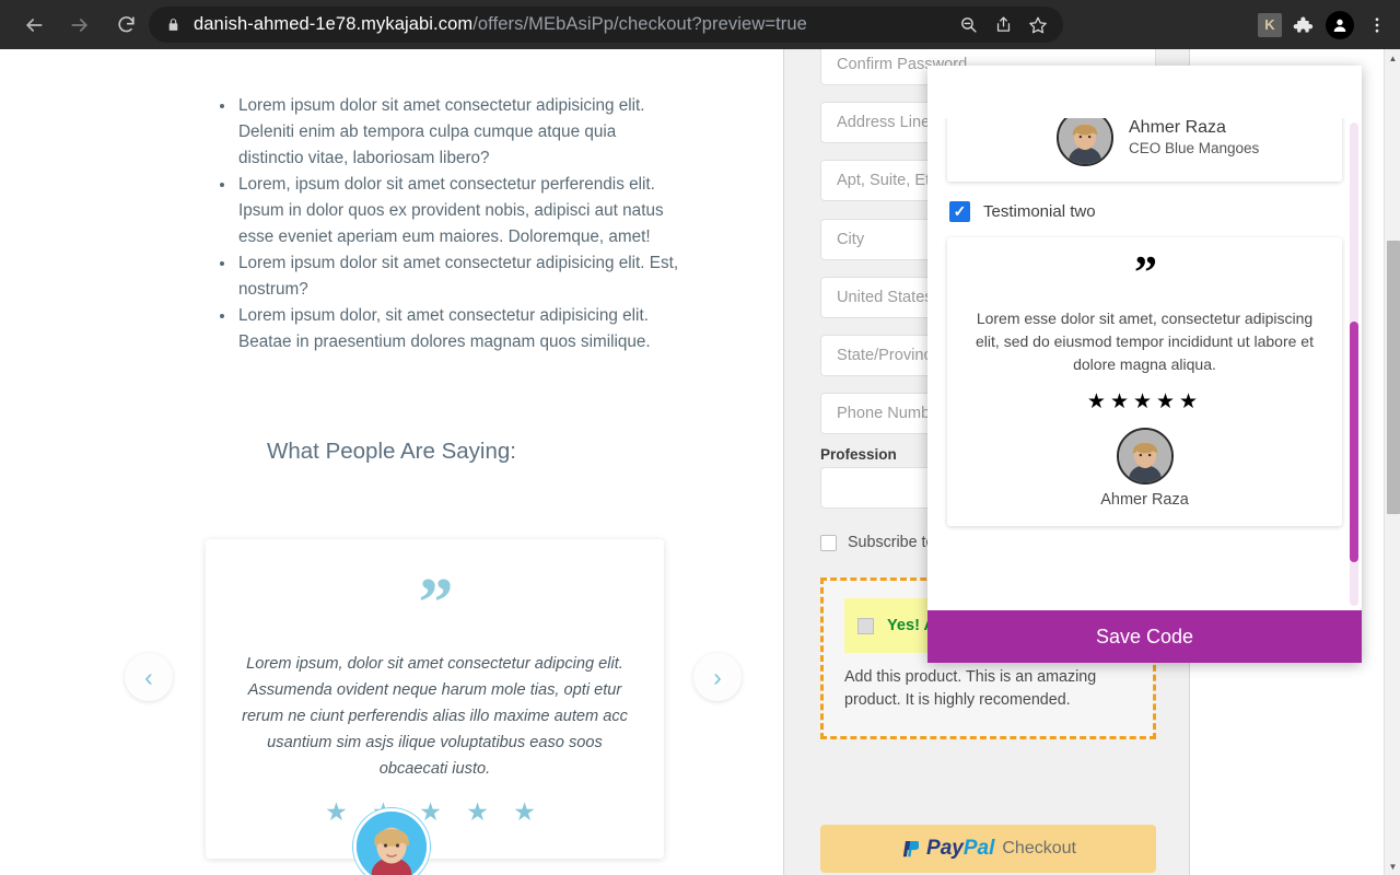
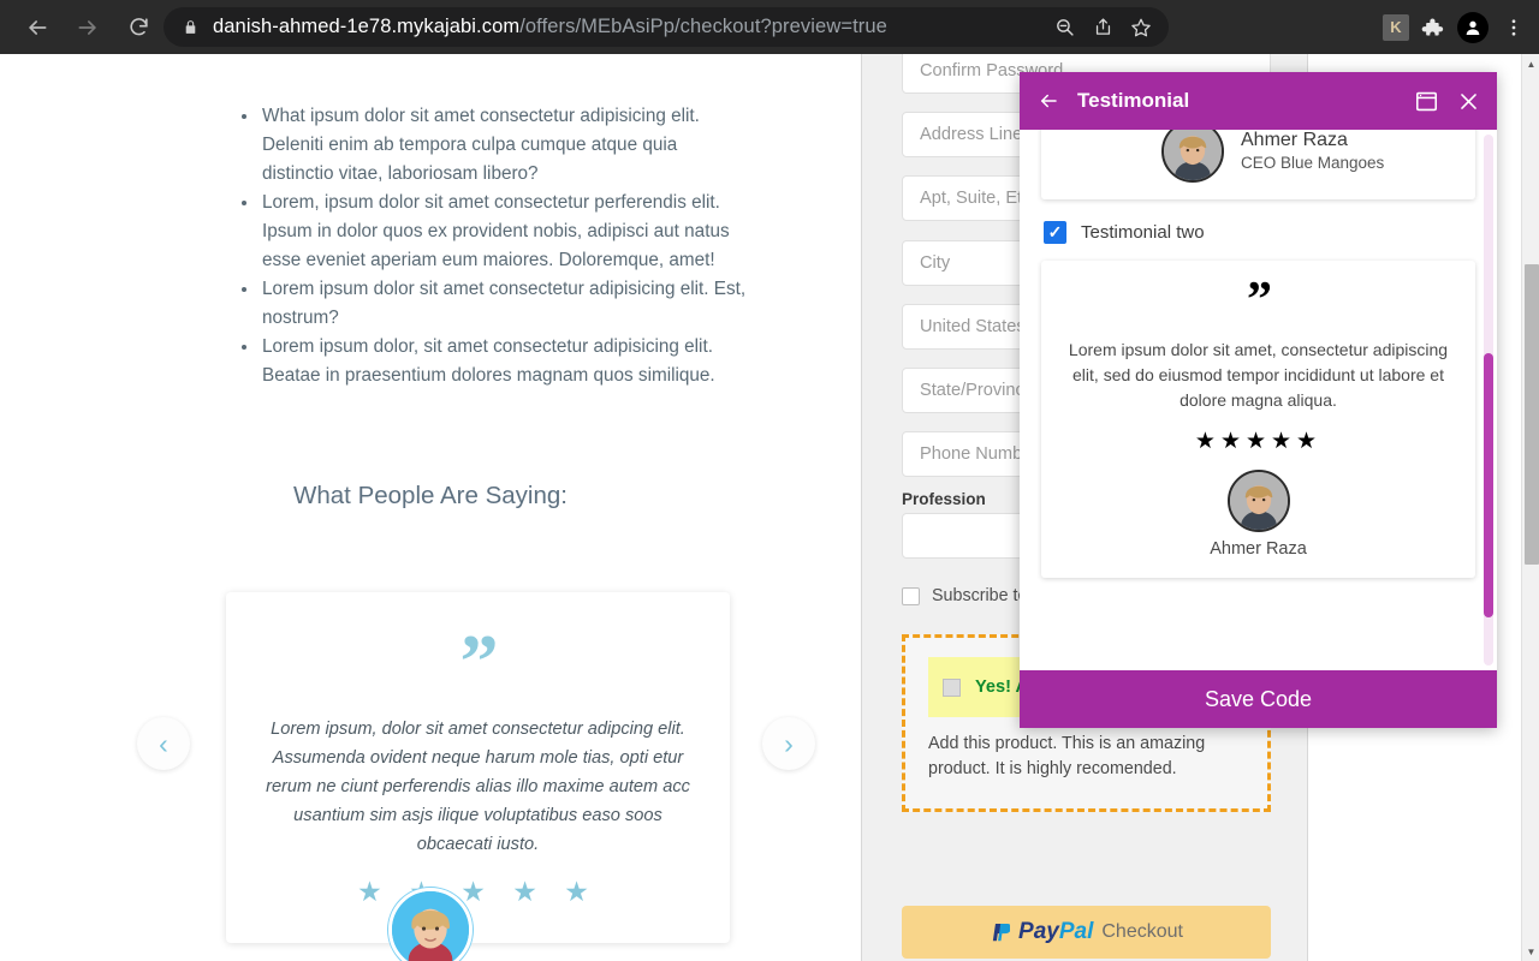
  danish-ahmed-1e78.mykajabi.com/offers/MEbAsiPp/checkout?preview=true
  K
- Lorem ipsum dolor sit amet consectetur adipisicing elit. Deleniti enim ab tempora culpa cumque atque quia distinctio vitae, laboriosam libero?
+ What ipsum dolor sit amet consectetur adipisicing elit. Deleniti enim ab tempora culpa cumque atque quia distinctio vitae, laboriosam libero?
  Lorem, ipsum dolor sit amet consectetur perferendis elit. Ipsum in dolor quos ex provident nobis, adipisci aut natus esse eveniet aperiam eum maiores. Doloremque, amet!
  Lorem ipsum dolor sit amet consectetur adipisicing elit. Est, nostrum?
  Lorem ipsum dolor, sit amet consectetur adipisicing elit. Beatae in praesentium dolores magnam quos similique.
  What People Are Saying:
  ‹
  ›
  ”
  Lorem ipsum, dolor sit amet consectetur adipcing elit. Assumenda ovident neque harum mole tias, opti etur rerum ne ciunt perferendis alias illo maxime autem acc usantium sim asjs ilique voluptatibus easo soos obcaecati iusto.
  ★ ★ ★ ★
  Confirm Password
  Address Line
  Apt, Suite, E
  City
  United State
  State/Provin
  Phone Numb
  Profession
  Subscribe t
  Add this product. This is an amazing product. It is highly recomended.
  PayPal
  Checkout
+ Testimonial
  Ahmer Raza
  CEO Blue Mangoes
  ✓
  Testimonial two
  ”
- Lorem esse dolor sit amet, consectetur adipiscing elit, sed do eiusmod tempor incididunt ut labore et dolore magna aliqua.
+ Lorem ipsum dolor sit amet, consectetur adipiscing elit, sed do eiusmod tempor incididunt ut labore et dolore magna aliqua.
  ★★★★★
  Ahmer Raza
  Save Code
  ▲
  ▼
